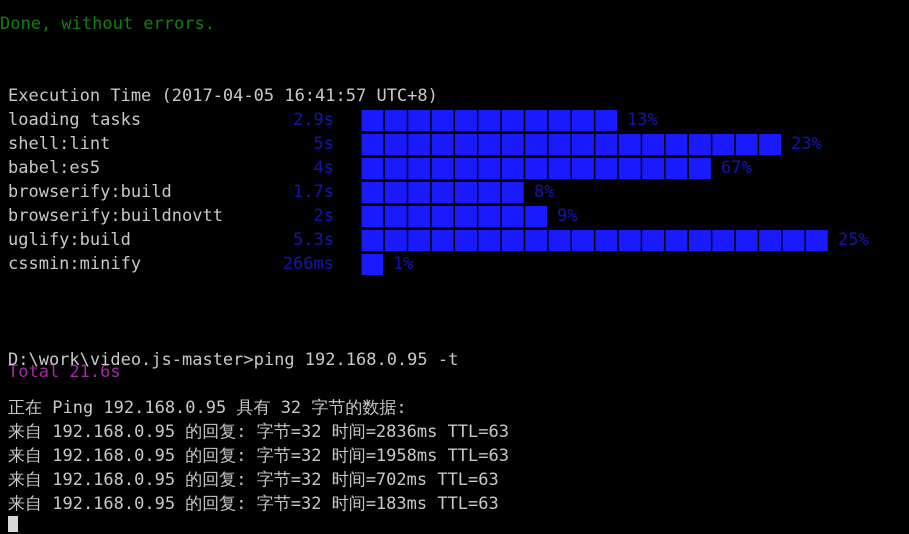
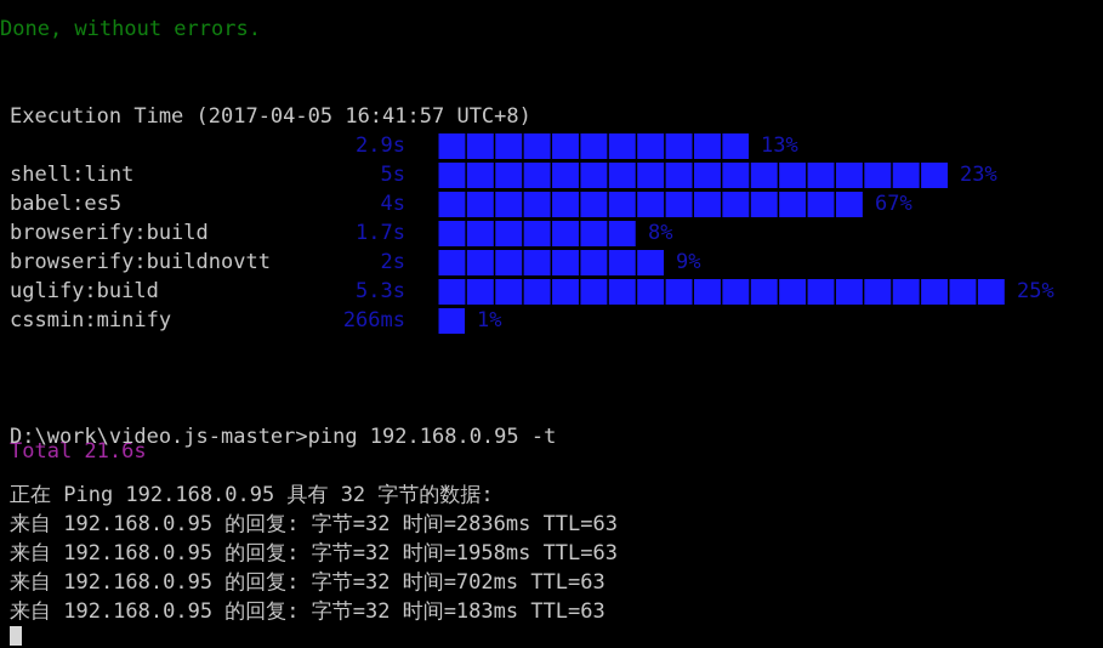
  Done, without errors.
  Execution Time (2017-04-05 16:41:57 UTC+8)
- loading tasks
  2.9s
  13%
  shell:lint
  5s
  23%
  babel:es5
  4s
  67%
  browserify:build
  1.7s
  8%
  browserify:buildnovtt
  2s
  9%
  uglify:build
  5.3s
  25%
  cssmin:minify
  266ms
  1%
  Total 21.6s
  D:\work\video.js-master>ping 192.168.0.95 -t
  正在 Ping 192.168.0.95 具有 32 字节的数据:
  来自 192.168.0.95 的回复: 字节=32 时间=2836ms TTL=63
  来自 192.168.0.95 的回复: 字节=32 时间=1958ms TTL=63
  来自 192.168.0.95 的回复: 字节=32 时间=702ms TTL=63
  来自 192.168.0.95 的回复: 字节=32 时间=183ms TTL=63
